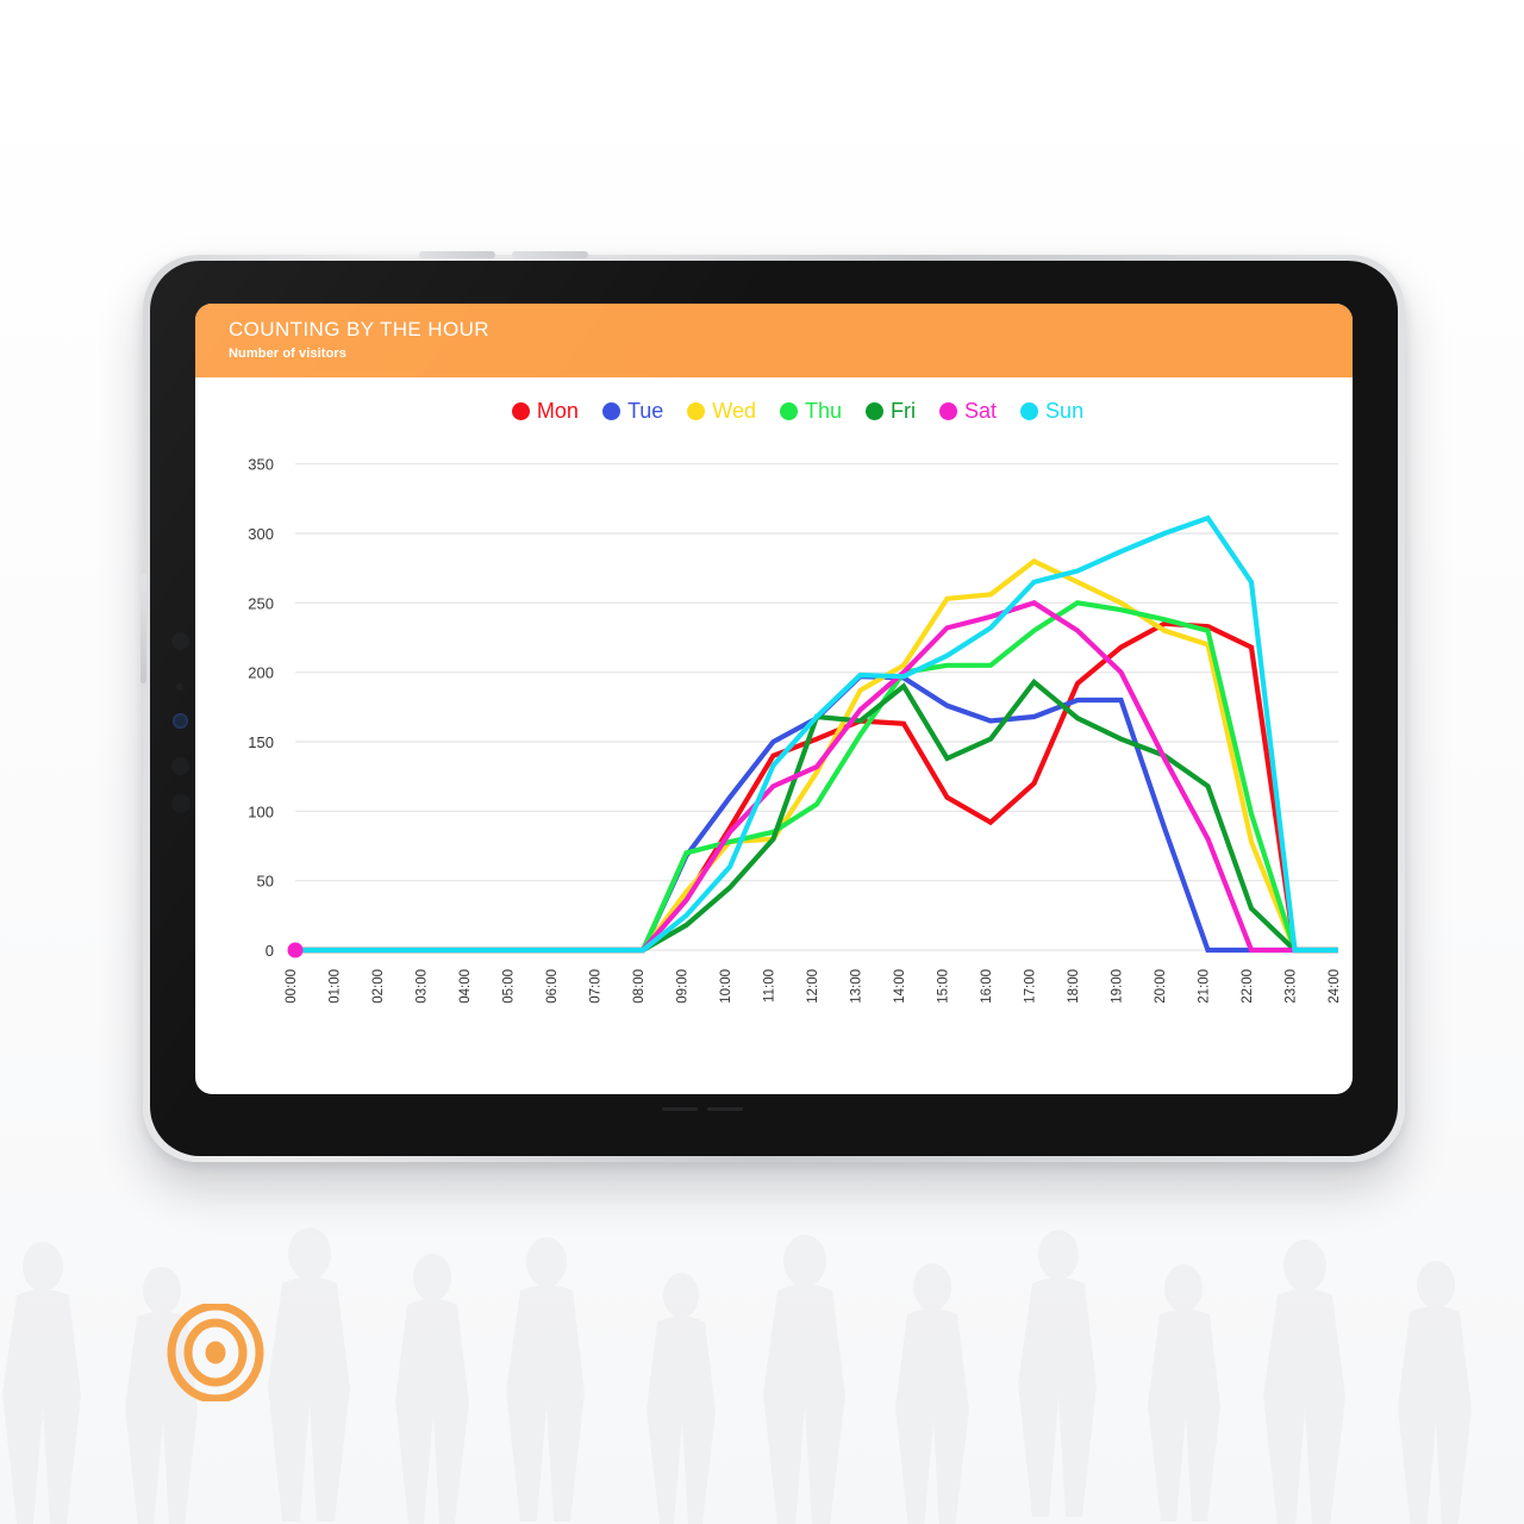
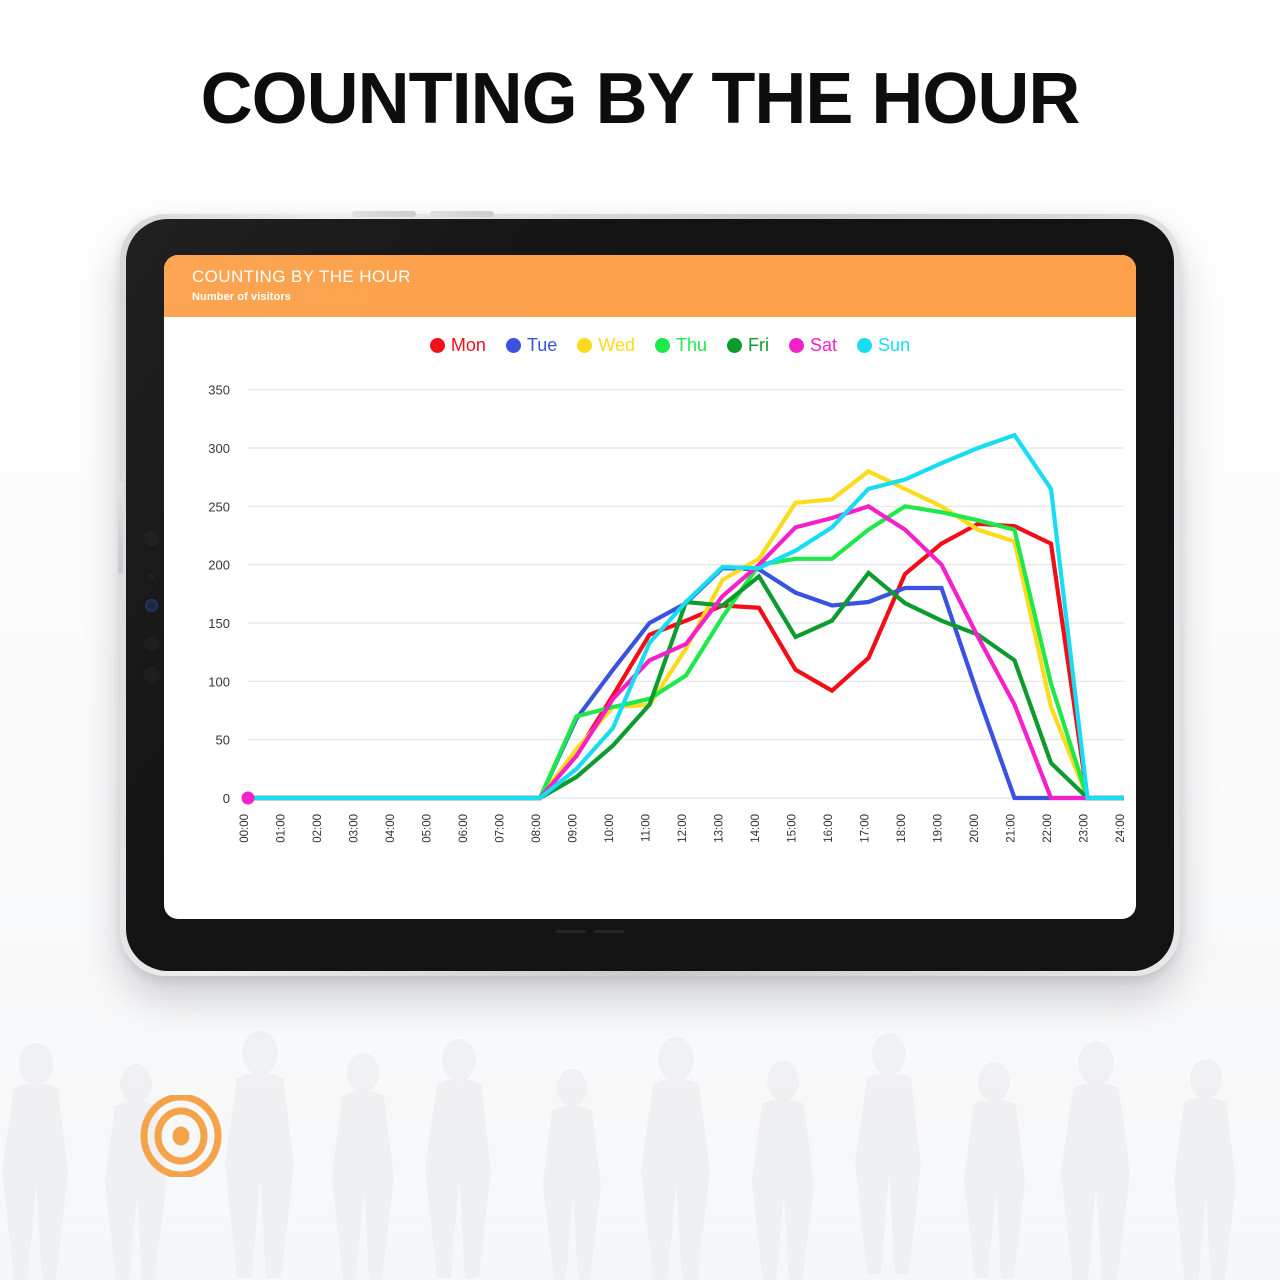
+ COUNTING BY THE HOUR
